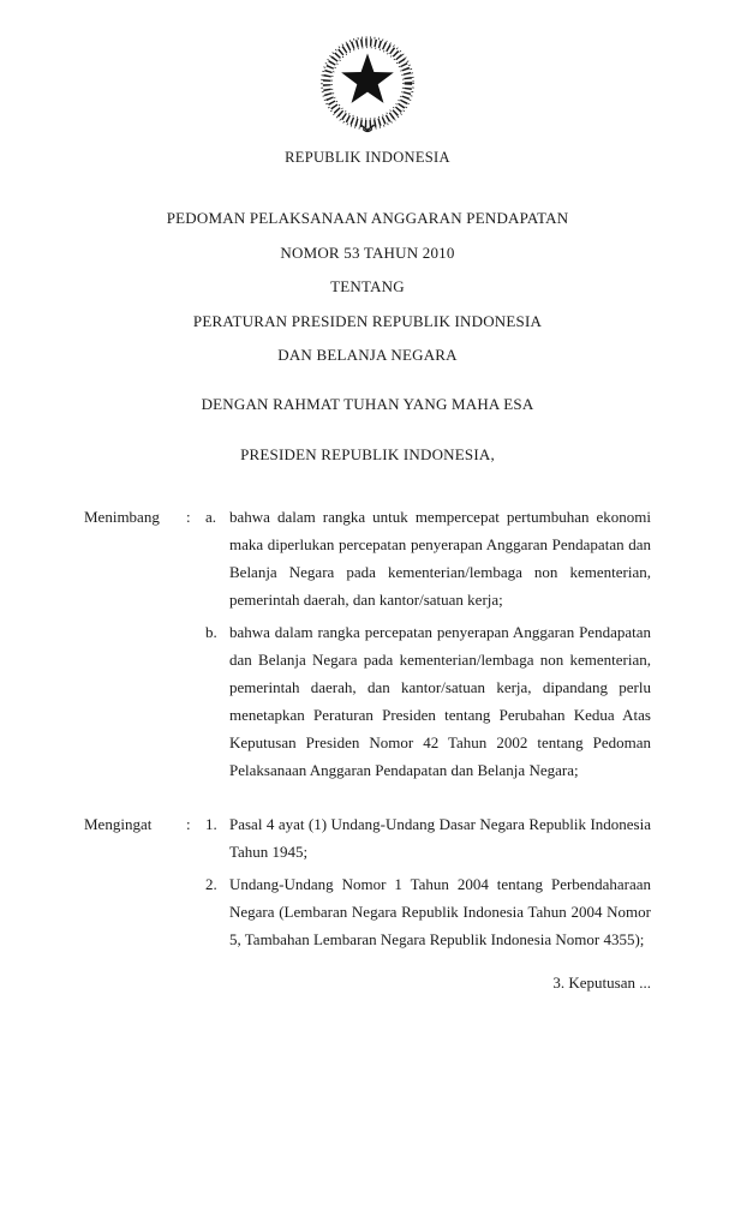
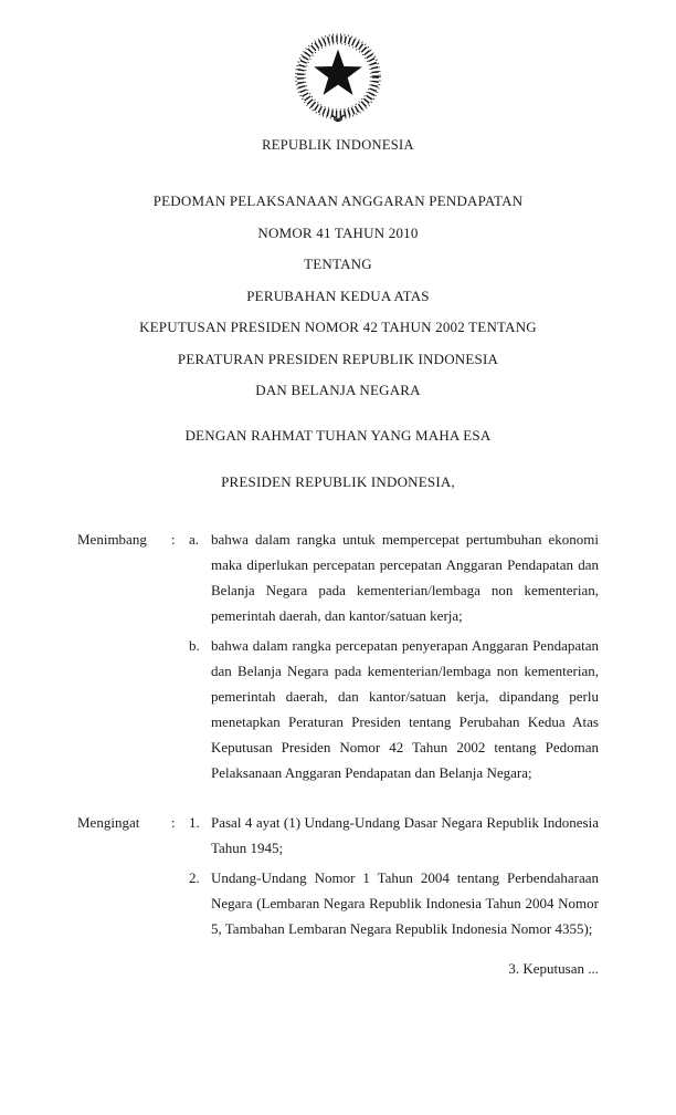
  REPUBLIK INDONESIA
  PEDOMAN PELAKSANAAN ANGGARAN PENDAPATAN
- NOMOR 53 TAHUN 2010
+ NOMOR 41 TAHUN 2010
  TENTANG
+ PERUBAHAN KEDUA ATAS
+ KEPUTUSAN PRESIDEN NOMOR 42 TAHUN 2002 TENTANG
  PERATURAN PRESIDEN REPUBLIK INDONESIA
  DAN BELANJA NEGARA
  DENGAN RAHMAT TUHAN YANG MAHA ESA
  PRESIDEN REPUBLIK INDONESIA,
  Menimbang
  :
  a.
- bahwa dalam rangka untuk mempercepat pertumbuhan ekonomi maka diperlukan percepatan penyerapan Anggaran Pendapatan dan Belanja Negara pada kementerian/lembaga non kementerian, pemerintah daerah, dan kantor/satuan kerja;
+ bahwa dalam rangka untuk mempercepat pertumbuhan ekonomi maka diperlukan percepatan percepatan Anggaran Pendapatan dan Belanja Negara pada kementerian/lembaga non kementerian, pemerintah daerah, dan kantor/satuan kerja;
  b.
  bahwa dalam rangka percepatan penyerapan Anggaran Pendapatan dan Belanja Negara pada kementerian/lembaga non kementerian, pemerintah daerah, dan kantor/satuan kerja, dipandang perlu menetapkan Peraturan Presiden tentang Perubahan Kedua Atas Keputusan Presiden Nomor 42 Tahun 2002 tentang Pedoman Pelaksanaan Anggaran Pendapatan dan Belanja Negara;
  Mengingat
  :
  1.
  Pasal 4 ayat (1) Undang-Undang Dasar Negara Republik Indonesia Tahun 1945;
  2.
  Undang-Undang Nomor 1 Tahun 2004 tentang Perbendaharaan Negara (Lembaran Negara Republik Indonesia Tahun 2004 Nomor 5, Tambahan Lembaran Negara Republik Indonesia Nomor 4355);
  3. Keputusan ...
